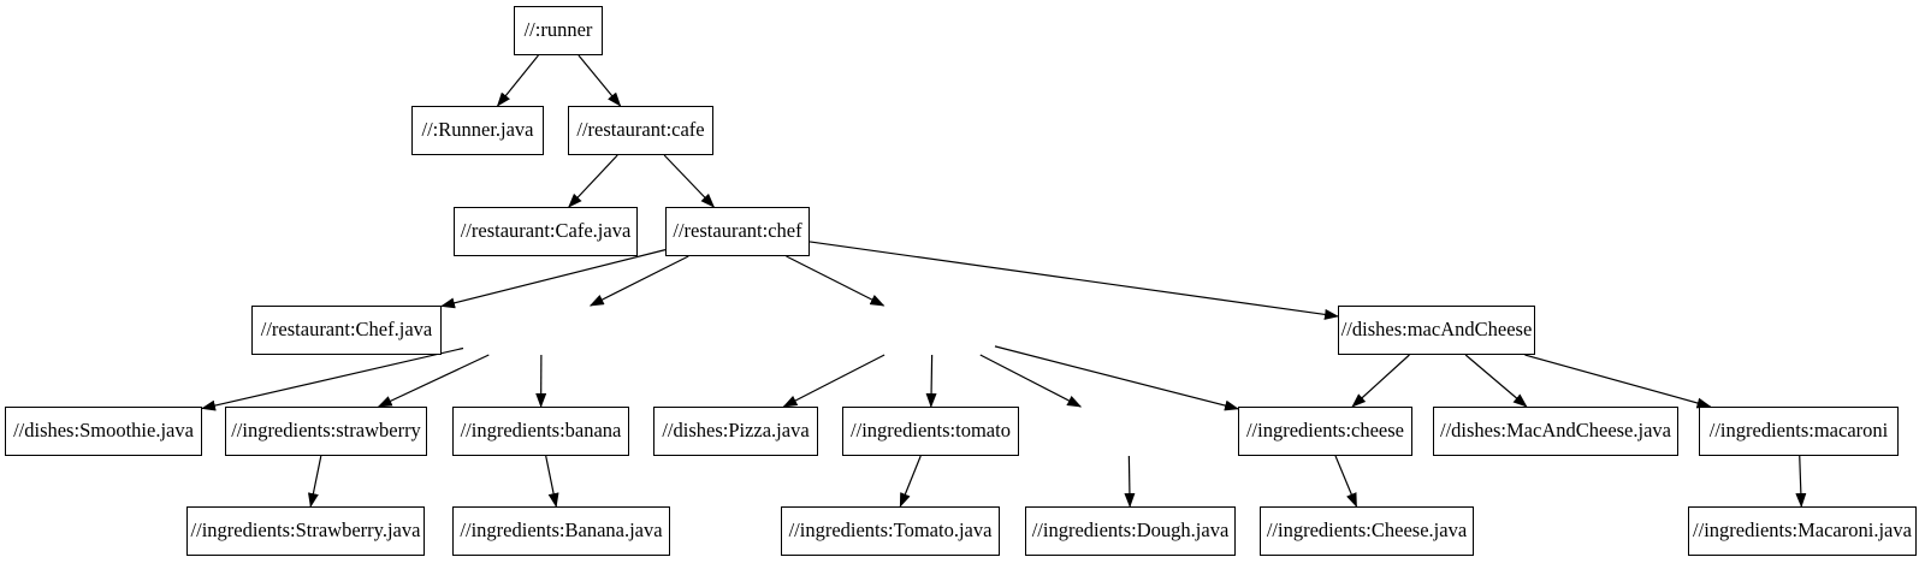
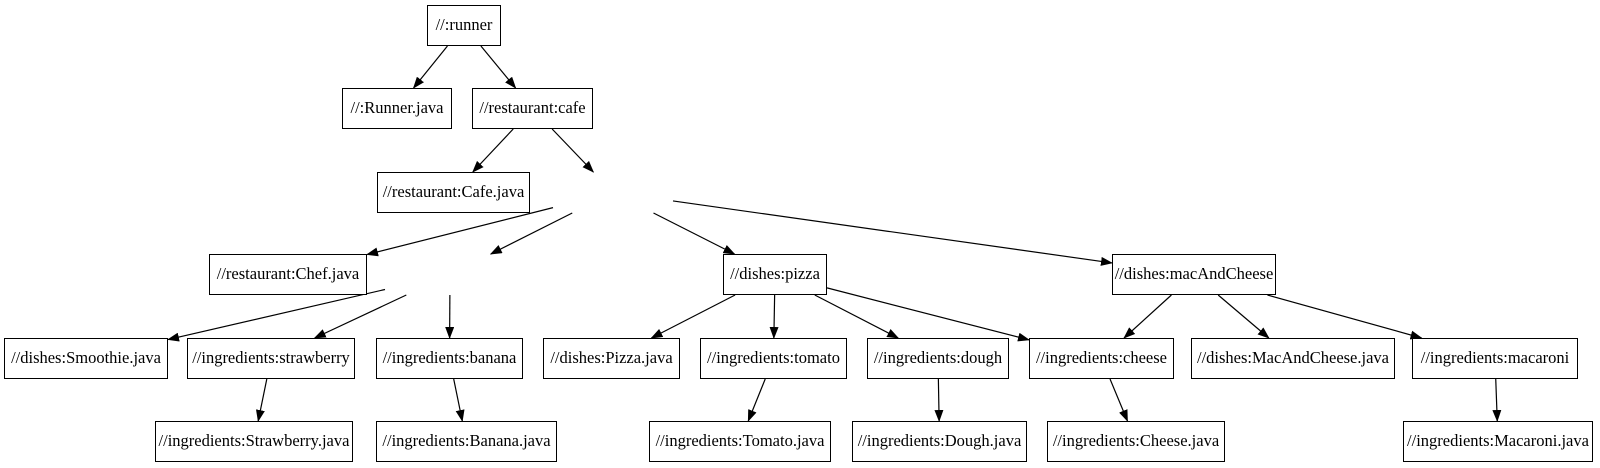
  //:runner
  //:Runner.java
  //restaurant:cafe
  //restaurant:Cafe.java
- //restaurant:chef
  //restaurant:Chef.java
+ //dishes:pizza
  //dishes:macAndCheese
  //dishes:Smoothie.java
  //ingredients:strawberry
  //ingredients:banana
  //dishes:Pizza.java
  //ingredients:tomato
+ //ingredients:dough
  //ingredients:cheese
  //dishes:MacAndCheese.java
  //ingredients:macaroni
  //ingredients:Strawberry.java
  //ingredients:Banana.java
  //ingredients:Tomato.java
  //ingredients:Dough.java
  //ingredients:Cheese.java
  //ingredients:Macaroni.java
